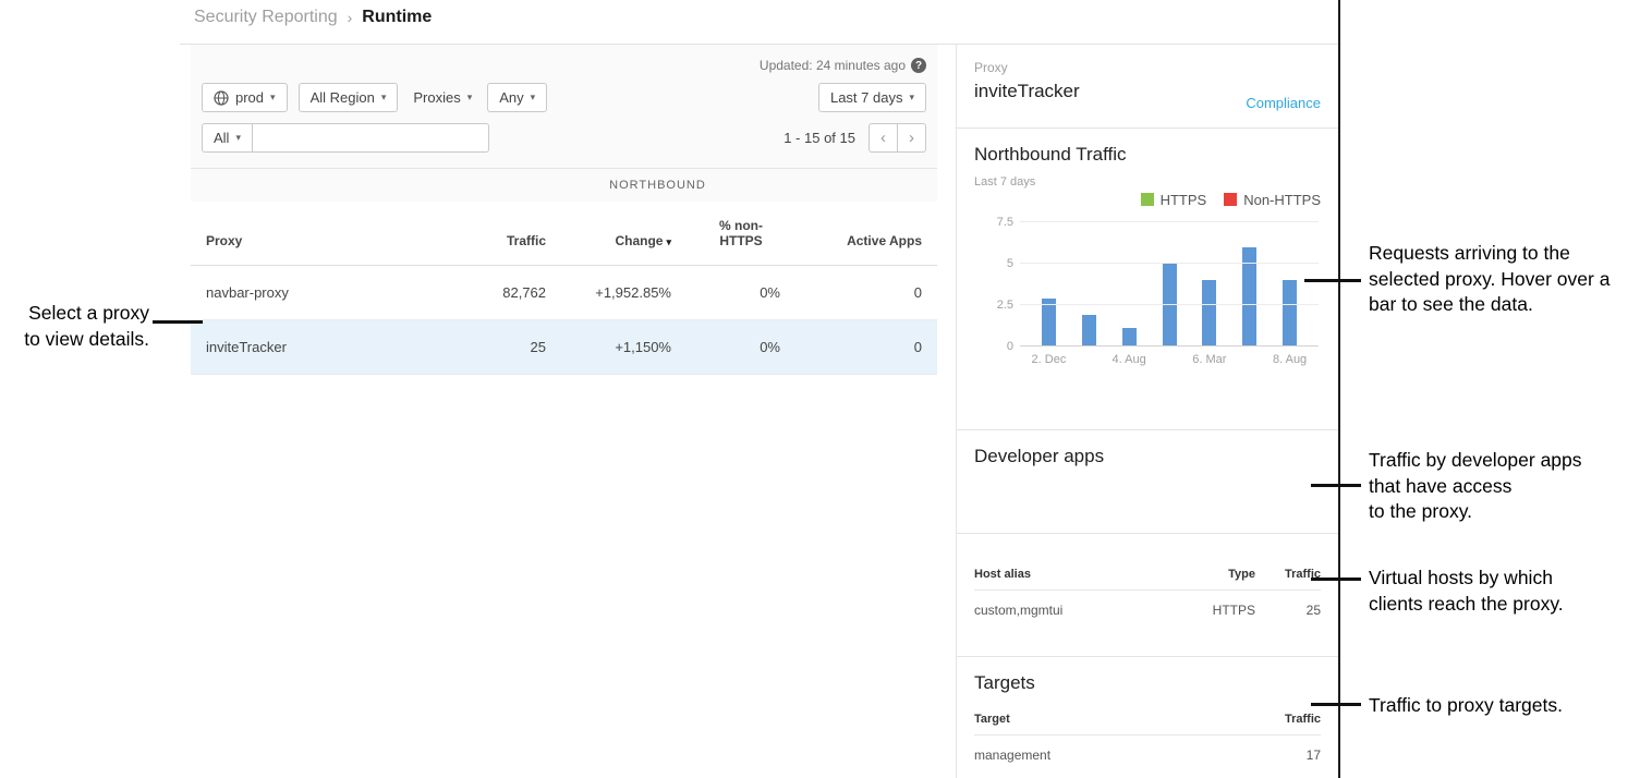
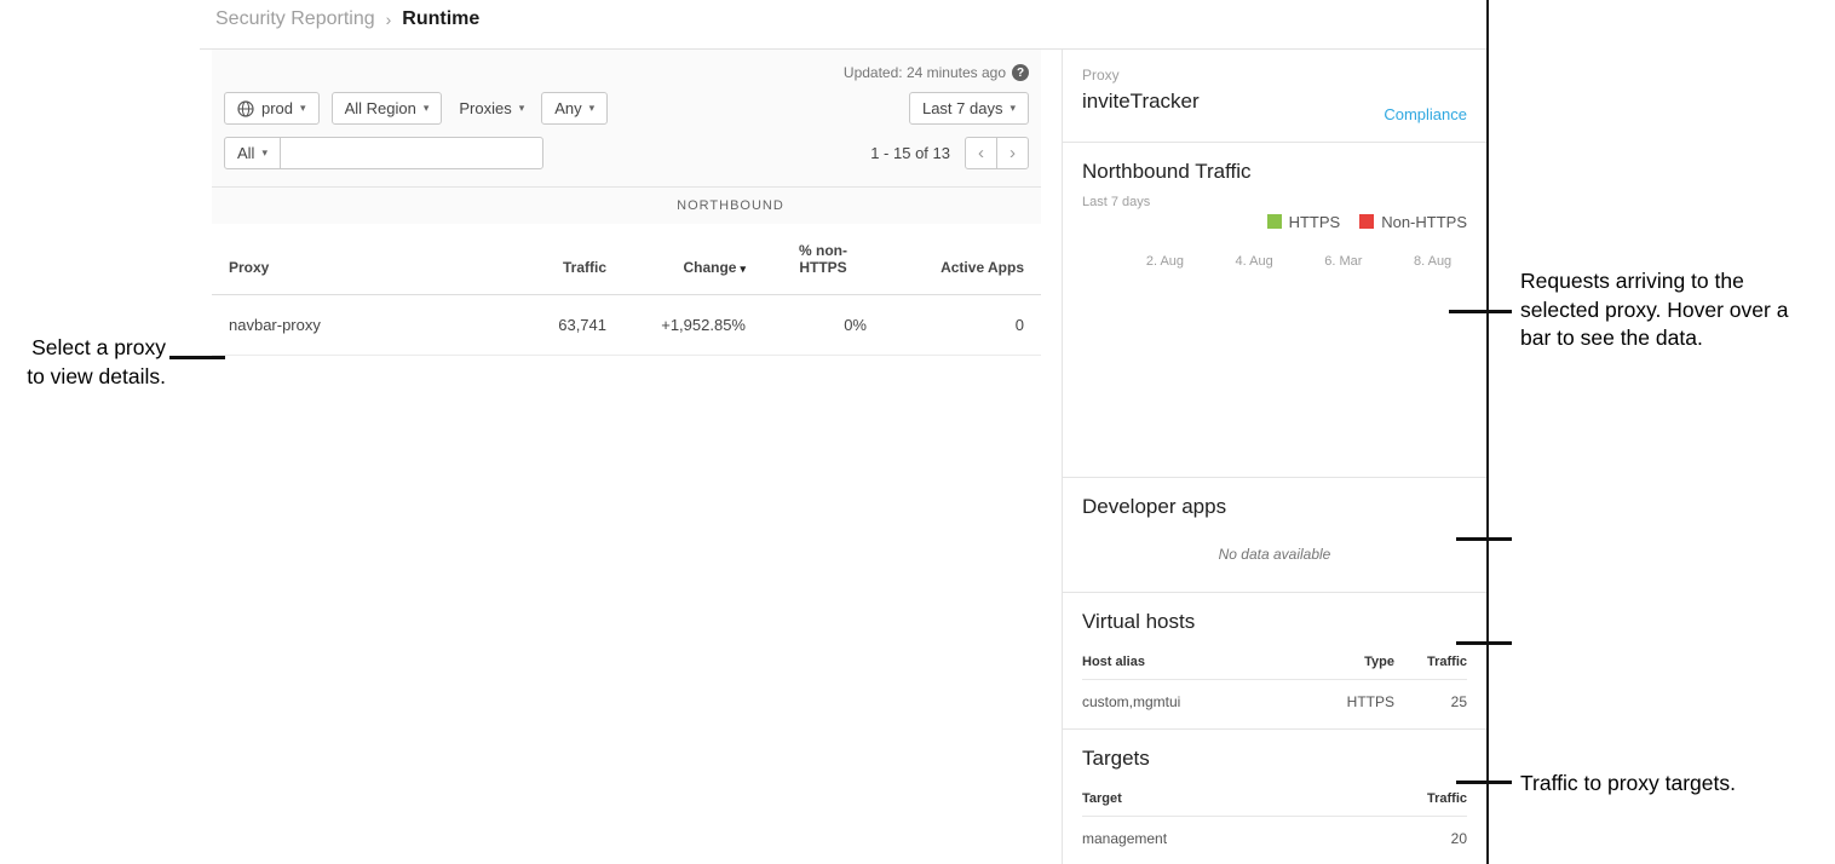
  Security Reporting
  ›
  Runtime
  Updated: 24 minutes ago
  ?
  prod
  ▾
  All Region
  ▾
  Proxies
  ▾
  Any
  ▾
  Last 7 days
  ▾
  All
  ▾
- 1 - 15 of 15
+ 1 - 15 of 13
  ‹
  ›
  NORTHBOUND
  Proxy	Traffic	Change ▾	% non-HTTPS	Active Apps
- navbar-proxy	82,762	+1,952.85%	0%	0
+ navbar-proxy	63,741	+1,952.85%	0%	0
- inviteTracker	25	+1,150%	0%	0
  Proxy
  inviteTracker
  Compliance
  Northbound Traffic
  Last 7 days
  HTTPS
  Non-HTTPS
- 0
- 2.5
- 5
- 7.5
- 2. Dec
+ 2. Aug
  4. Aug
  6. Mar
  8. Aug
  Developer apps
+ No data available
+ Virtual hosts
  Host alias
  Type
  Traffic
  custom,mgmtui
  HTTPS
  25
  Targets
  Target
  Traffic
  management
- 17
+ 20
  Select a proxy
  to view details.
  Requests arriving to the
  selected proxy. Hover over a
  bar to see the data.
- Traffic by developer apps
- that have access
- to the proxy.
- Virtual hosts by which
- clients reach the proxy.
  Traffic to proxy targets.
